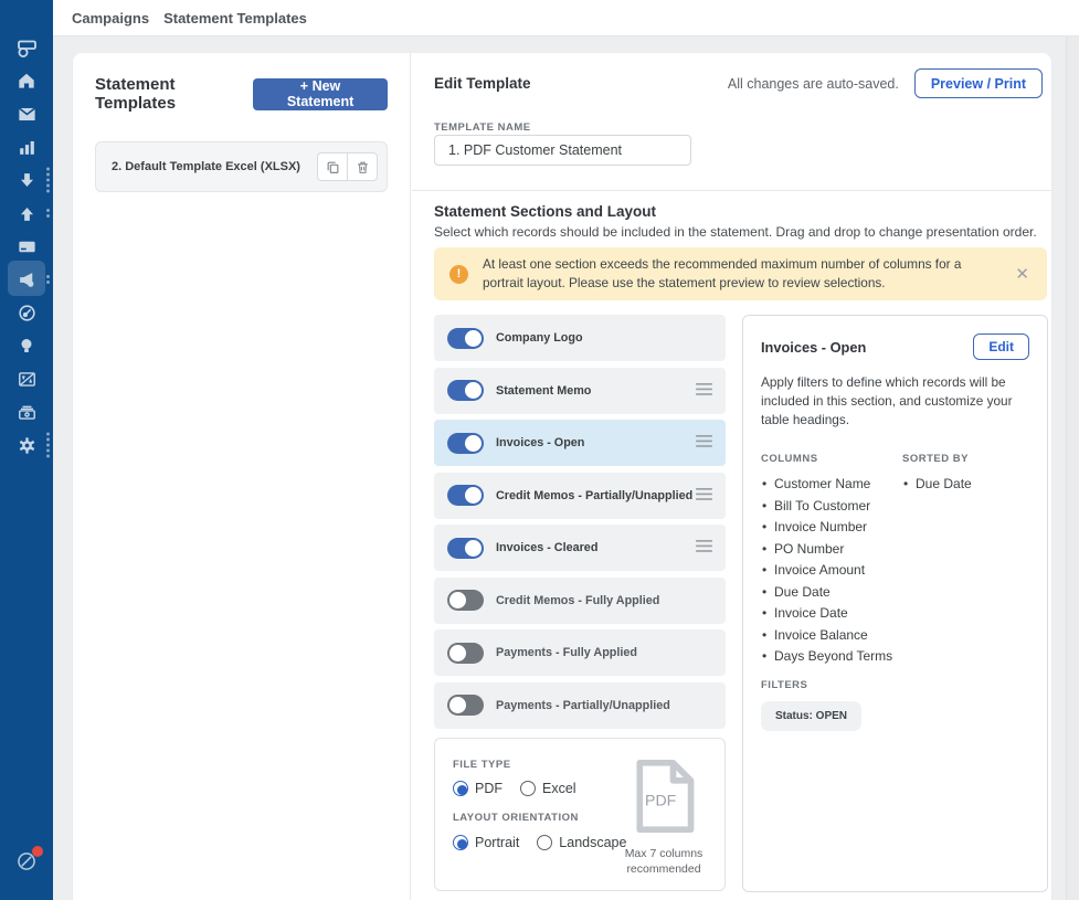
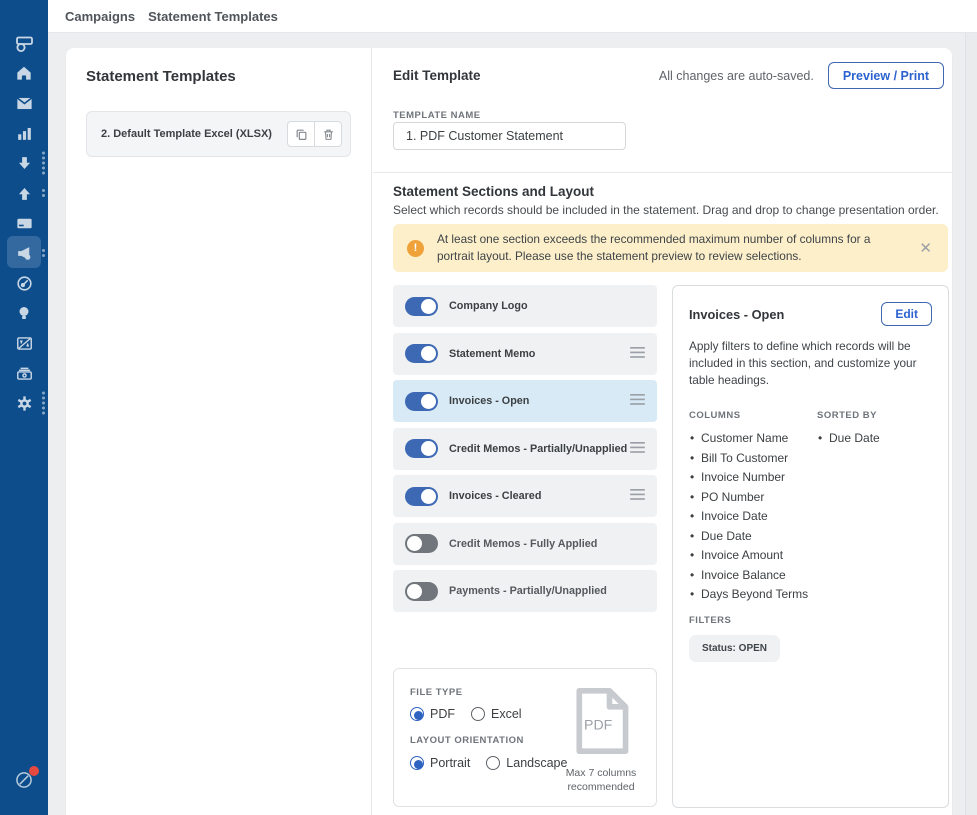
  Campaigns
  Statement Templates
  Statement Templates
- + New Statement
  2. Default Template Excel (XLSX)
  Edit Template
  All changes are auto-saved.
  Preview / Print
  TEMPLATE NAME
  1. PDF Customer Statement
  Statement Sections and Layout
  Select which records should be included in the statement. Drag and drop to change presentation order.
  !
  At least one section exceeds the recommended maximum number of columns for a portrait layout. Please use the statement preview to review selections.
  ✕
  Company Logo
  Statement Memo
  Invoices - Open
  Credit Memos - Partially/Unapplied
  Invoices - Cleared
  Credit Memos - Fully Applied
- Payments - Fully Applied
  Payments - Partially/Unapplied
  FILE TYPE
  PDF
  Excel
  LAYOUT ORIENTATION
  Portrait
  Landscape
  PDF
  Max 7 columns recommended
  Invoices - Open
  Edit
  Apply filters to define which records will be included in this section, and customize your table headings.
  COLUMNS
  Customer Name
  Bill To Customer
  Invoice Number
  PO Number
- Invoice Amount
+ Invoice Date
  Due Date
- Invoice Date
+ Invoice Amount
  Invoice Balance
  Days Beyond Terms
  FILTERS
  Status: OPEN
  SORTED BY
  Due Date
